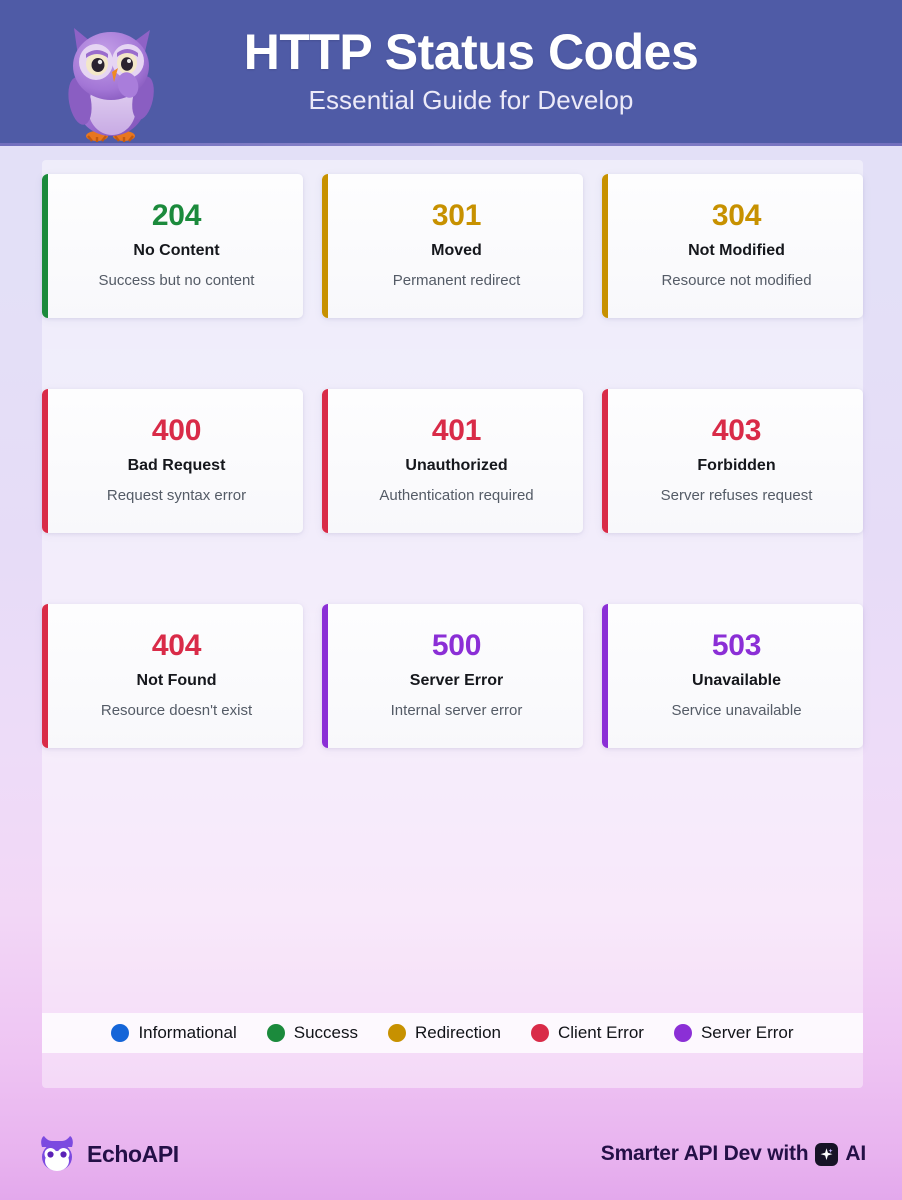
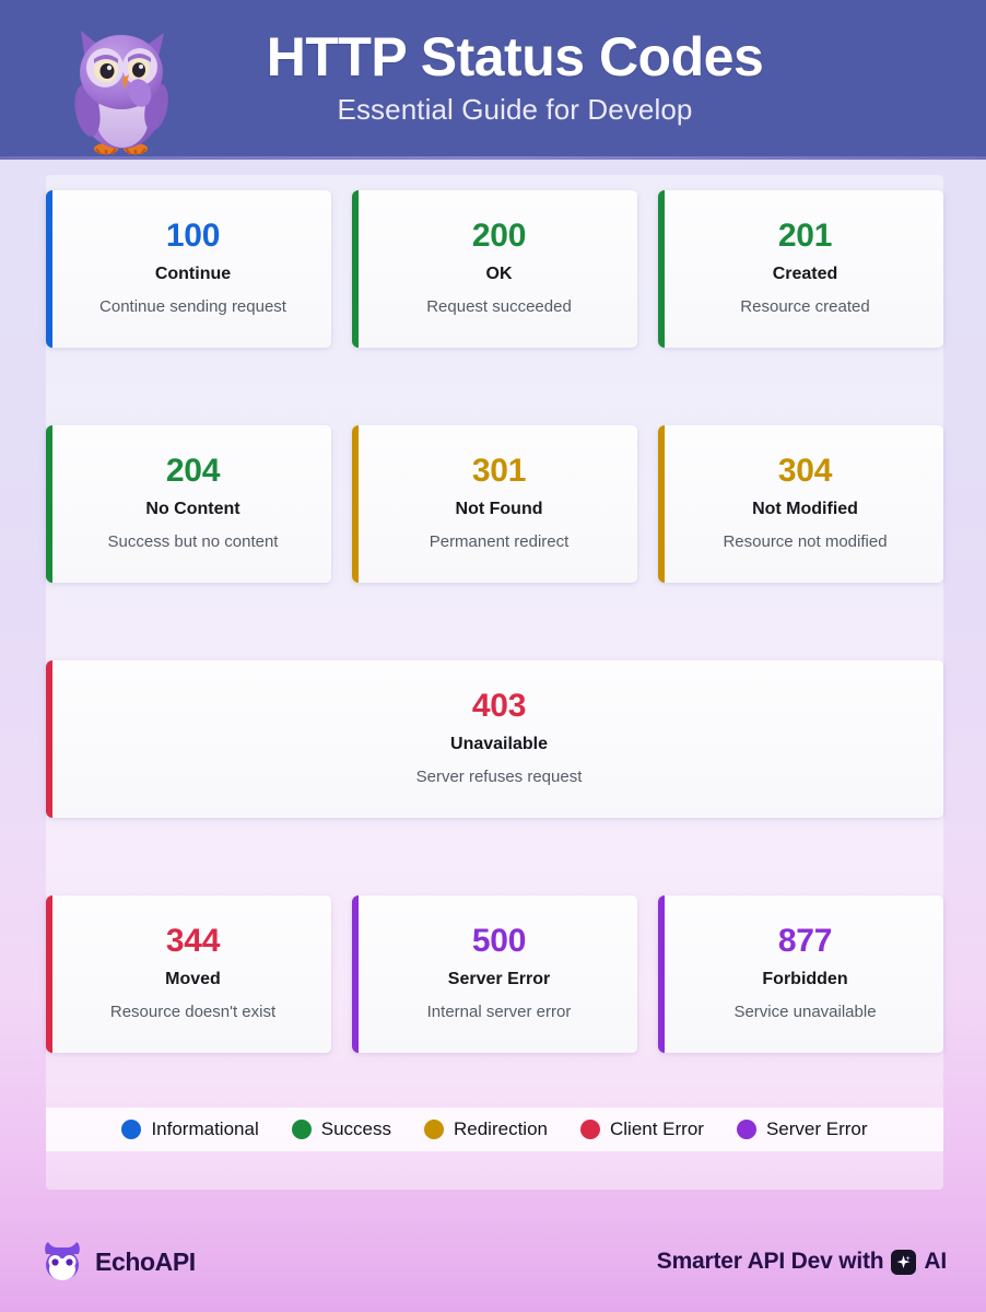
  HTTP Status Codes
  Essential Guide for Develop
+ 100
+ Continue
+ Continue sending request
+ 200
+ OK
+ Request succeeded
+ 201
+ Created
+ Resource created
  204
  No Content
  Success but no content
  301
- Moved
+ Not Found
  Permanent redirect
  304
  Not Modified
  Resource not modified
- 400
- Bad Request
- Request syntax error
- 401
- Unauthorized
- Authentication required
  403
- Forbidden
+ Unavailable
  Server refuses request
- 404
+ 344
- Not Found
+ Moved
  Resource doesn't exist
  500
  Server Error
  Internal server error
- 503
+ 877
- Unavailable
+ Forbidden
  Service unavailable
  Informational
  Success
  Redirection
  Client Error
  Server Error
  EchoAPI
  Smarter API Dev with
  AI
